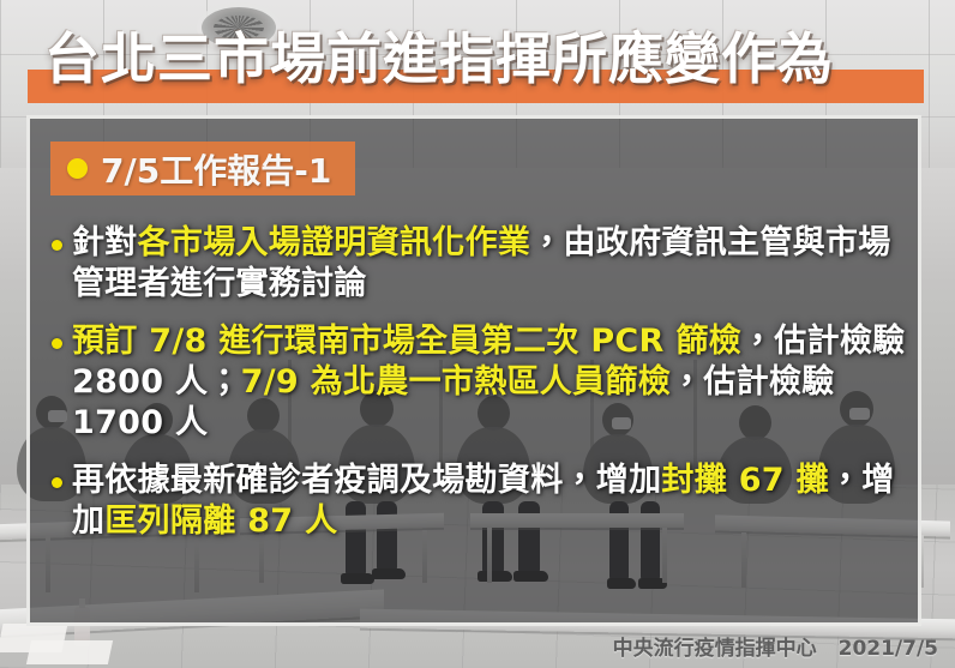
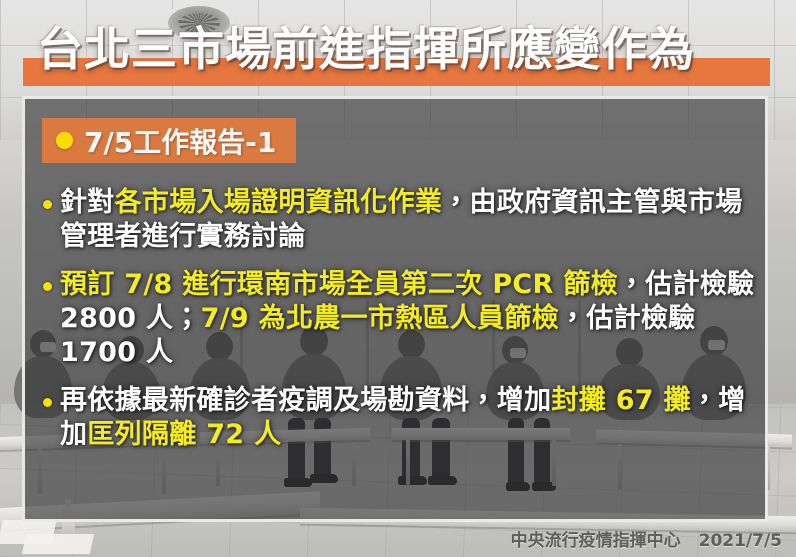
  台北三市場前進指揮所應變作為
  7/5工作報告-1
  針對各市場入場證明資訊化作業，由政府資訊主管與市場管理者進行實務討論
  預訂 7/8 進行環南市場全員第二次 PCR 篩檢，估計檢驗 2800 人；7/9 為北農一市熱區人員篩檢，估計檢驗 1700 人
- 再依據最新確診者疫調及場勘資料，增加封攤 67 攤，增加匡列隔離 87 人
+ 再依據最新確診者疫調及場勘資料，增加封攤 67 攤，增加匡列隔離 72 人
  中央流行疫情指揮中心
  2021/7/5
